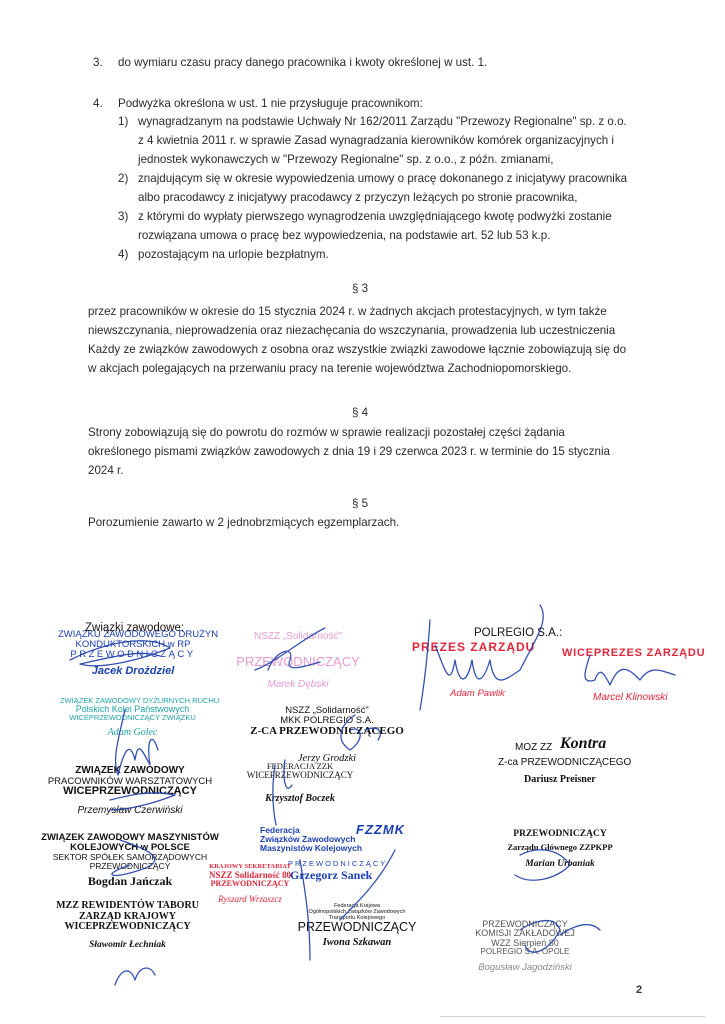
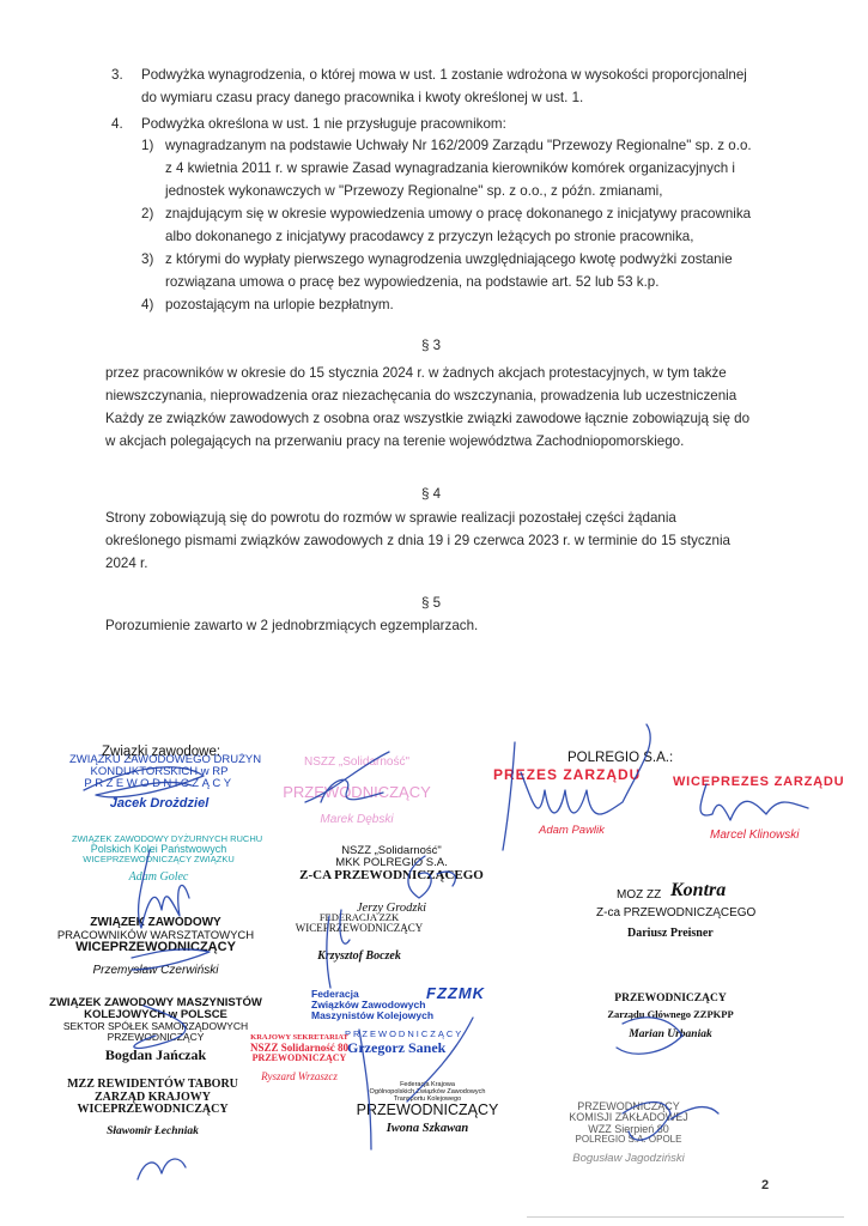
  3.
+ Podwyżka wynagrodzenia, o której mowa w ust. 1 zostanie wdrożona w wysokości proporcjonalnej
  do wymiaru czasu pracy danego pracownika i kwoty określonej w ust. 1.
  4.
  Podwyżka określona w ust. 1 nie przysługuje pracownikom:
  1)
- wynagradzanym na podstawie Uchwały Nr 162/2011 Zarządu "Przewozy Regionalne" sp. z o.o.
+ wynagradzanym na podstawie Uchwały Nr 162/2009 Zarządu "Przewozy Regionalne" sp. z o.o.
  z 4 kwietnia 2011 r. w sprawie Zasad wynagradzania kierowników komórek organizacyjnych i
  jednostek wykonawczych w "Przewozy Regionalne" sp. z o.o., z późn. zmianami,
  2)
  znajdującym się w okresie wypowiedzenia umowy o pracę dokonanego z inicjatywy pracownika
- albo pracodawcy z inicjatywy pracodawcy z przyczyn leżących po stronie pracownika,
+ albo dokonanego z inicjatywy pracodawcy z przyczyn leżących po stronie pracownika,
  3)
  z którymi do wypłaty pierwszego wynagrodzenia uwzględniającego kwotę podwyżki zostanie
  rozwiązana umowa o pracę bez wypowiedzenia, na podstawie art. 52 lub 53 k.p.
  4)
  pozostającym na urlopie bezpłatnym.
  § 3
  przez pracowników w okresie do 15 stycznia 2024 r. w żadnych akcjach protestacyjnych, w tym także
  niewszczynania, nieprowadzenia oraz niezachęcania do wszczynania, prowadzenia lub uczestniczenia
  Każdy ze związków zawodowych z osobna oraz wszystkie związki zawodowe łącznie zobowiązują się do
  w akcjach polegających na przerwaniu pracy na terenie województwa Zachodniopomorskiego.
  § 4
  Strony zobowiązują się do powrotu do rozmów w sprawie realizacji pozostałej części żądania
  określonego pismami związków zawodowych z dnia 19 i 29 czerwca 2023 r. w terminie do 15 stycznia
  2024 r.
  § 5
  Porozumienie zawarto w 2 jednobrzmiących egzemplarzach.
  ZWIĄZKU ZAWODOWEGO DRUŻ
  KONDUTORSKIC w RP
  PRZEWONIZĄCY
  Jacek Drożdziel
  Związki zawodowe:
  ZWIĄZEK ZAWODOWY DYŻURNYCH RU
  Polskich Kolei Państwowych
  WICEPRZEWODNICZĄCY ZWIĄZKU
  Adam Golec
  NSZZ „Solidarność"
  PRZEWODNICZĄCY
  Marek Dębski
  POLREGIO S.A.:
  PRZES ZARZĄDU
  Adam Pawlik
  WICEPREZES ZARZĄDU
  Marcel Klinowski
  NSZZ „Solidarność"
  MKK POLREGIO S.A.
  Z-CA PRZEWODNICZĄCEGO
  Jerzy Grodzki
  FEDERACJA ZZK
  WICEPREWODNICZĄCY
  Krzysztof Boczek
  MOZ ZZ
  Kontra
  Z-ca PRZEWODNICZĄCEGO
  Dariusz Preisner
  ZWIĄZE ZAWODOWY
  PRACOWNIKÓW WARSZTATOWYCH
  WICEPRZEWODNICZĄCY
  Przemyław Czerwiński
  ZWIĄZEK ZAWODOWY MASZYNISTÓW
  KOLEJOWYCH w POLSCE
  SEKTOR SPÓŁEK SAMOZĄDOWYCH
  PRZEWODNICĄCY
  Bogdan Jańczak
  MZZ REWIDENTÓW TABORU
  ZARZĄD KRAJOWY
  WICEPRZEWODNICZĄCY
  Sławomir Łechniak
  Federacja
  Związków Zawodowych
  Maszynistów Kolejowych
  FZZMK
  PRZEWODNICZĄCY
  Gzegorz Sanek
  NSZZ Solidarność 80
  PRZEWODNICZĄCY
  Ryszard Wrzaszcz
  PRZEWODNICZĄCY
  Iwona Szkawan
  PRZEWODNICZĄCY
  Zarządu Głównego ZZPKPP
  Marian Urbaniak
  PRZEWODICZĄCY
  KOMISJI ZAKŁADOWEJ
  WZZ Sierpień0
  POLREGIO S OPOLE
  Bogusław Jagodziński
  2
